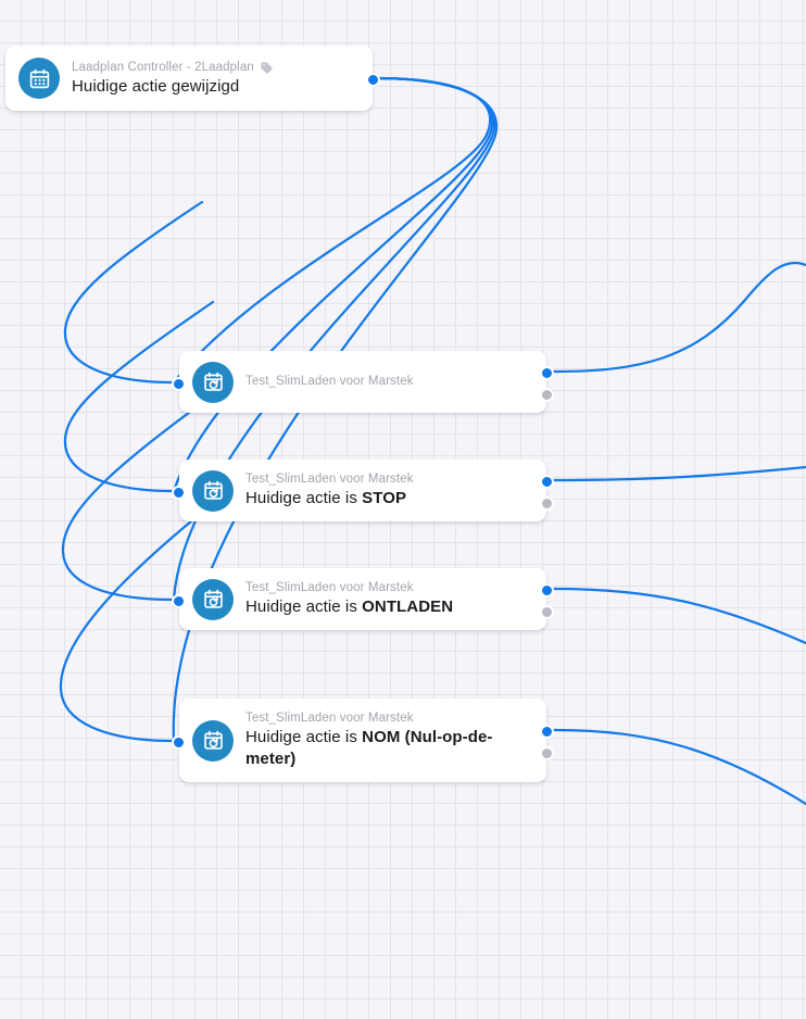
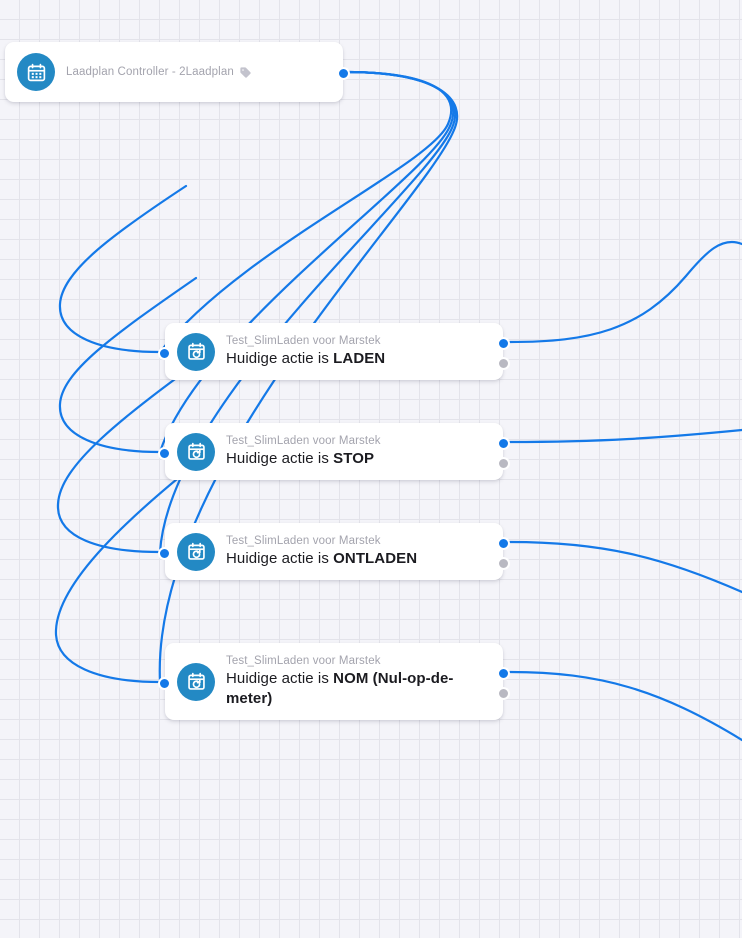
  Laadplan Controller - 2Laadplan
- Huidige actie gewijzigd
  Test_SlimLaden voor Marstek
+ Huidige actie is LADEN
  Test_SlimLaden voor Marstek
  Huidige actie is STOP
  Test_SlimLaden voor Marstek
  Huidige actie is ONTLADEN
  Test_SlimLaden voor Marstek
  Huidige actie is NOM (Nul-op-de-meter)
